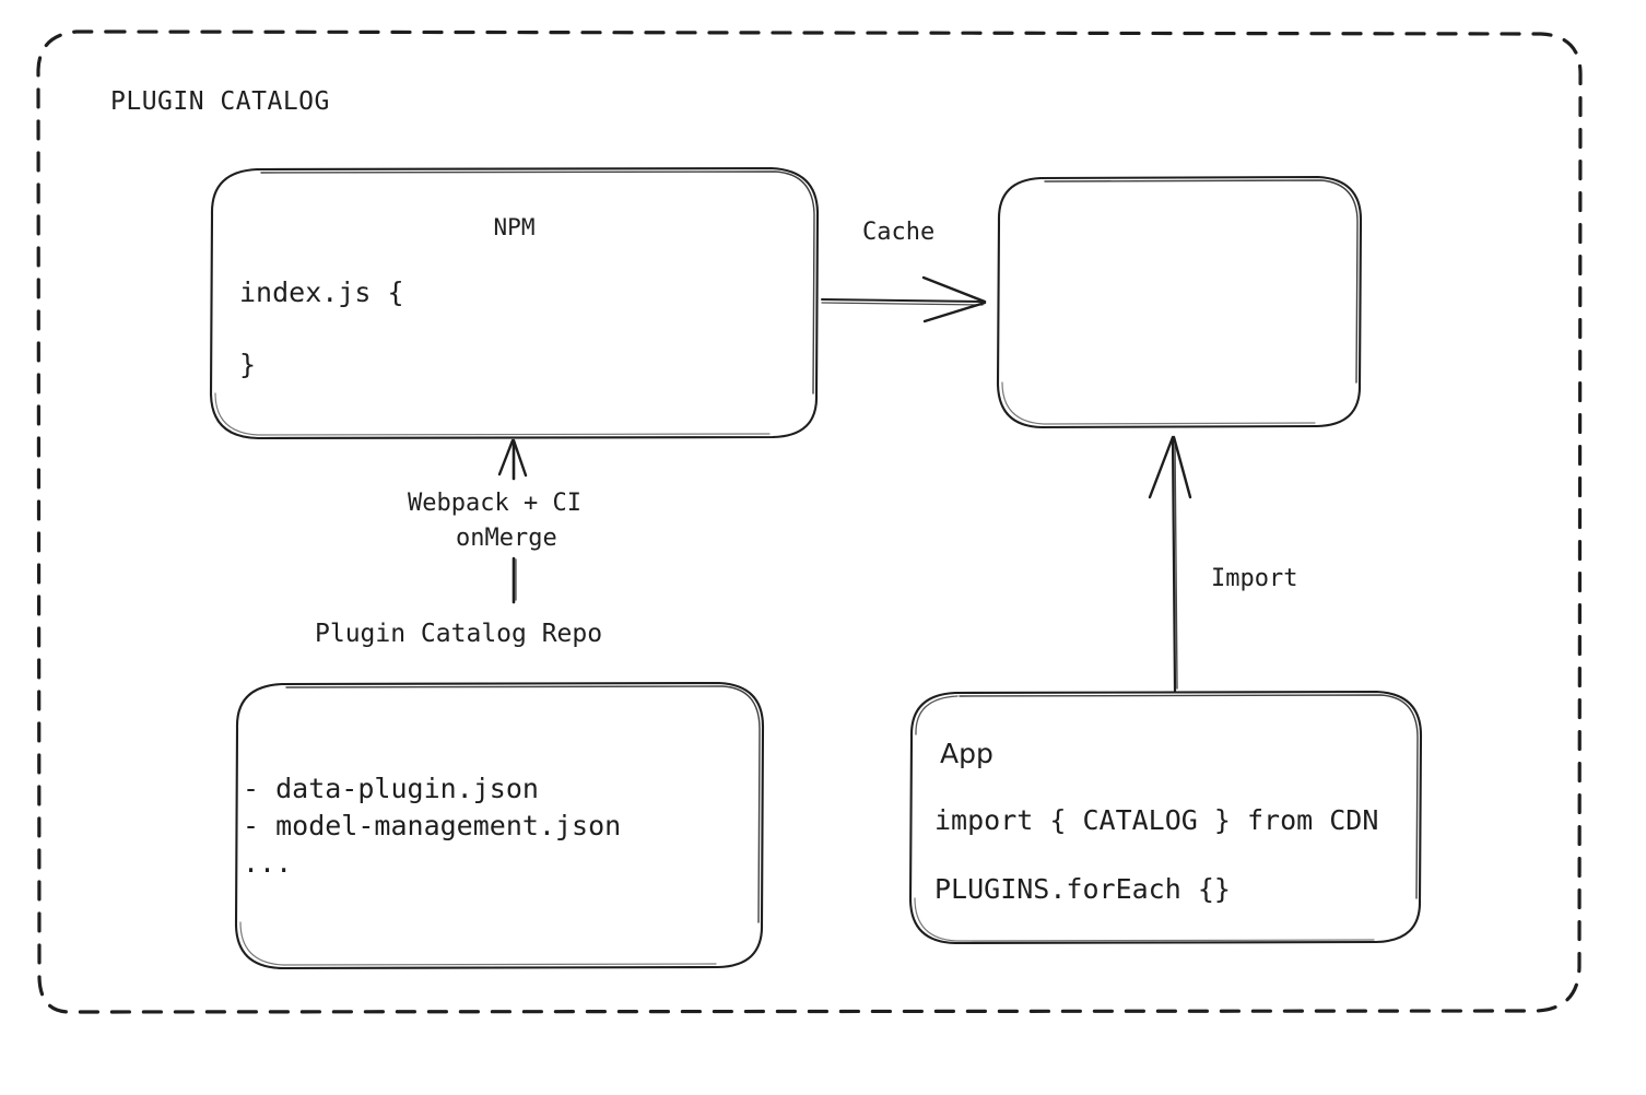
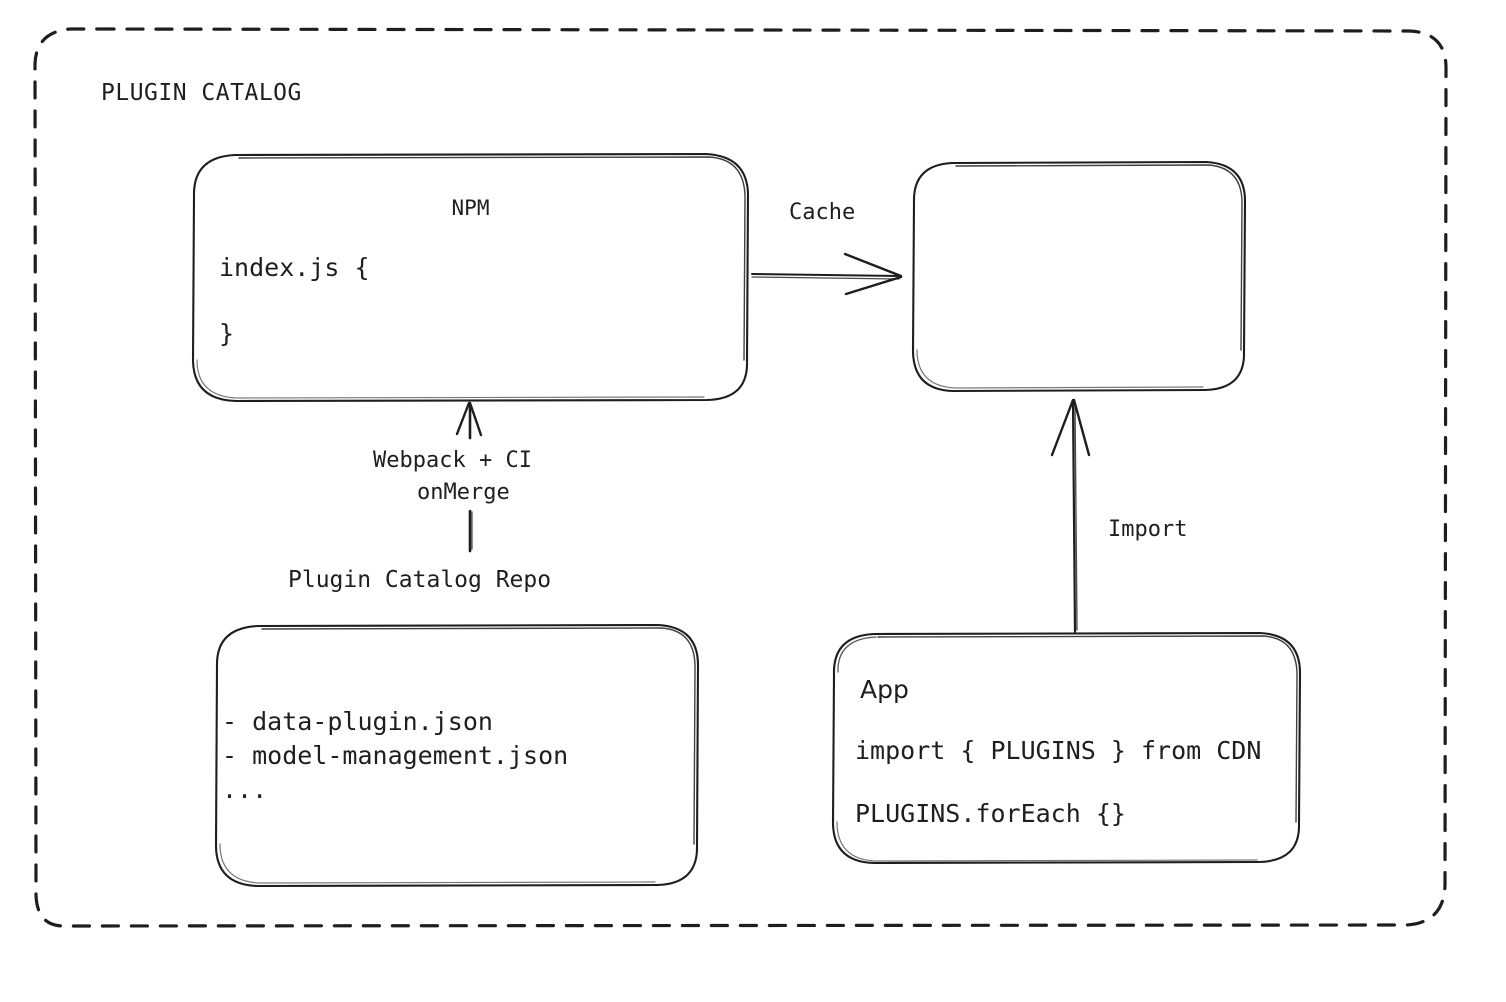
  PLUGIN CATALOG
  NPM
  index.js {
  }
  Cache
  Webpack + CI
  onMerge
  Plugin Catalog Repo
  - data-plugin.json
  - model-management.json
  ...
  App
- import { CATALOG } from CDN
+ import { PLUGINS } from CDN
  PLUGINS.forEach {}
  Import
